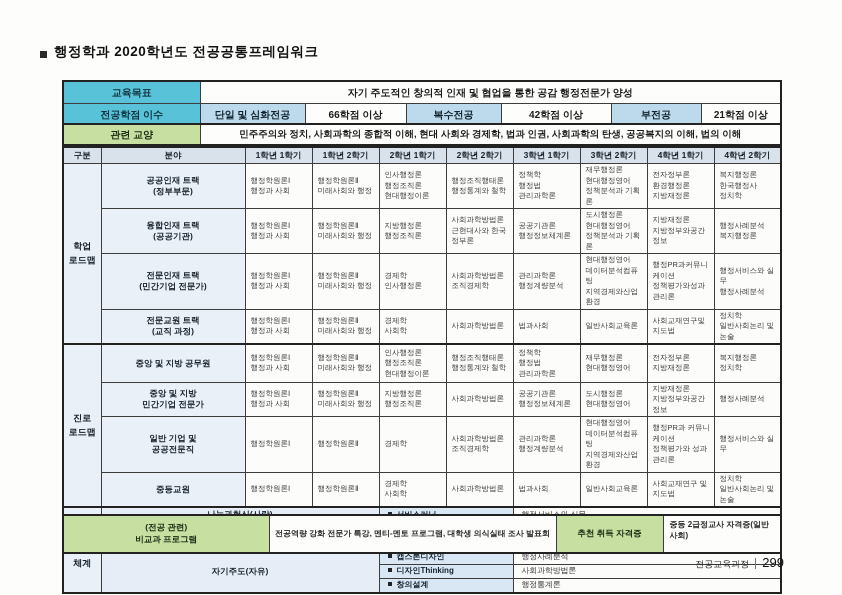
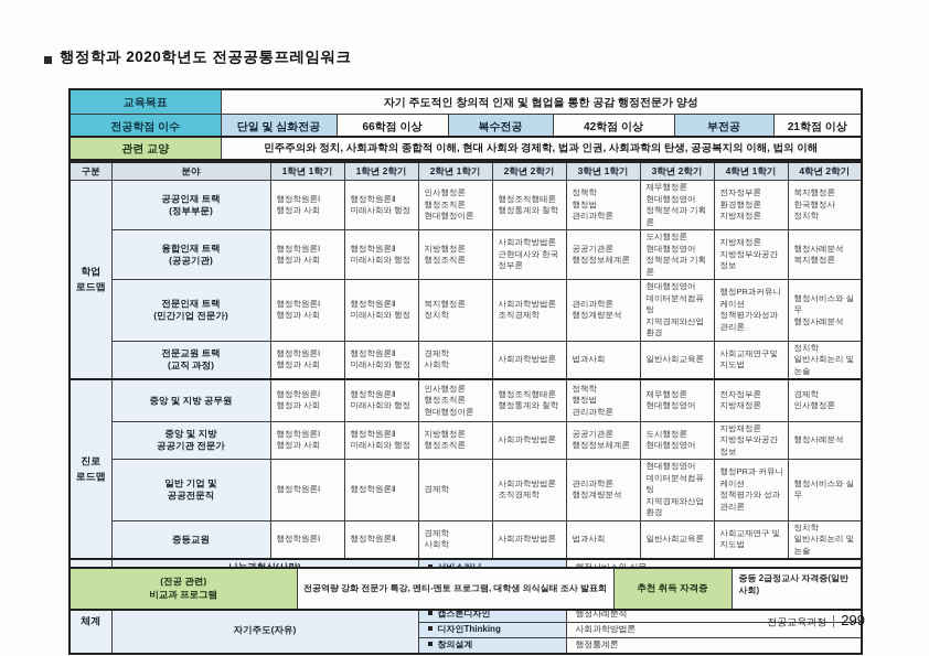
  행정학과 2020학년도 전공공통프레임워크
  교육목표	자기 주도적인 창의적 인재 및 협업을 통한 공감 행정전문가 양성
  전공학점 이수	단일 및 심화전공	66학점 이상	복수전공	42학점 이상	부전공	21학점 이상
  관련 교양	민주주의와 정치, 사회과학의 종합적 이해, 현대 사회와 경제학, 법과 인권, 사회과학의 탄생, 공공복지의 이해, 법의 이해
  구분	분야	1학년 1학기	1학년 2학기	2학년 1학기	2학년 2학기	3학년 1학기	3학년 2학기	4학년 1학기	4학년 2학기
  학업 로드맵	공공인재 트랙 (정부부문)	행정학원론Ⅰ 행정과 사회	행정학원론Ⅱ 미래사회와 행정	인사행정론 행정조직론 현대행정이론	행정조직행태론 행정통계와 철학	정책학 행정법 관리과학론	재무행정론 현대행정영어 정책분석과 기획론	전자정부론 환경행정론 지방재정론	복지행정론 한국행정사 정치학
  융합인재 트랙 (공공기관)	행정학원론Ⅰ 행정과 사회	행정학원론Ⅱ 미래사회와 행정	지방행정론 행정조직론	사회과학방법론 근현대사와 한국정부론	공공기관론 행정정보체계론	도시행정론 현대행정영어 정책분석과 기획론	지방재정론 지방정부와공간정보	행정사례분석 복지행정론
- 전문인재 트랙 (민간기업 전문가)	행정학원론Ⅰ 행정과 사회	행정학원론Ⅱ 미래사회와 행정	경제학 인사행정론	사회과학방법론 조직경제학	관리과학론 행정계량분석	현대행정영어 데이터분석컴퓨팅 지역경제와산업환경	행정PR과커뮤니케이션 정책평가와성과관리론	행정서비스와 실무 행정사례분석
+ 전문인재 트랙 (민간기업 전문가)	행정학원론Ⅰ 행정과 사회	행정학원론Ⅱ 미래사회와 행정	복지행정론 정치학	사회과학방법론 조직경제학	관리과학론 행정계량분석	현대행정영어 데이터분석컴퓨팅 지역경제와산업환경	행정PR과커뮤니케이션 정책평가와성과관리론	행정서비스와 실무 행정사례분석
  전문교원 트랙 (교직 과정)	행정학원론Ⅰ 행정과 사회	행정학원론Ⅱ 미래사회와 행정	경제학 사회학	사회과학방법론	법과사회	일반사회교육론	사회교재연구및지도법	정치학 일반사회논리 및 논술
- 진로 로드맵	중앙 및 지방 공무원	행정학원론Ⅰ 행정과 사회	행정학원론Ⅱ 미래사회와 행정	인사행정론 행정조직론 현대행정이론	행정조직행태론 행정통계와 철학	정책학 행정법 관리과학론	재무행정론 현대행정영어	전자정부론 지방재정론	복지행정론 정치학
+ 진로 로드맵	중앙 및 지방 공무원	행정학원론Ⅰ 행정과 사회	행정학원론Ⅱ 미래사회와 행정	인사행정론 행정조직론 현대행정이론	행정조직행태론 행정통계와 철학	정책학 행정법 관리과학론	재무행정론 현대행정영어	전자정부론 지방재정론	경제학 인사행정론
- 중앙 및 지방 민간기업 전문가	행정학원론Ⅰ 행정과 사회	행정학원론Ⅱ 미래사회와 행정	지방행정론 행정조직론	사회과학방법론	공공기관론 행정정보체계론	도시행정론 현대행정영어	지방재정론 지방정부와공간정보	행정사례분석
+ 중앙 및 지방 공공기관 전문가	행정학원론Ⅰ 행정과 사회	행정학원론Ⅱ 미래사회와 행정	지방행정론 행정조직론	사회과학방법론	공공기관론 행정정보체계론	도시행정론 현대행정영어	지방재정론 지방정부와공간정보	행정사례분석
  일반 기업 및 공공전문직	행정학원론Ⅰ	행정학원론Ⅱ	경제학	사회과학방법론 조직경제학	관리과학론 행정계량분석	현대행정영어 데이터분석컴퓨팅 지역경제와산업환경	행정PR과 커뮤니 케이션 정책평가와 성과 관리론	행정서비스와 실무
  중등교원	행정학원론Ⅰ	행정학원론Ⅱ	경제학 사회학	사회과학방법론	법과사회	일반사회교육론	사회교재연구 및 지도법	정치학 일반사회논리 및 논술
  체계	나눔과헌신(사랑)	서비스러닝	행정서비스와 실무
  자기주도(자유)	캡스톤디자인	행정사례분석
  디자인Thinking	사회과학방법론
  창의설계	행정통계론
  (전공 관련) 비교과 프로그램	전공역량 강화 전문가 특강, 멘티-멘토 프로그램, 대학생 의식실태 조사 발표회	추천 취득 자격증	중등 2급정교사 자격증(일반사회)
  전공교육과정
  299
